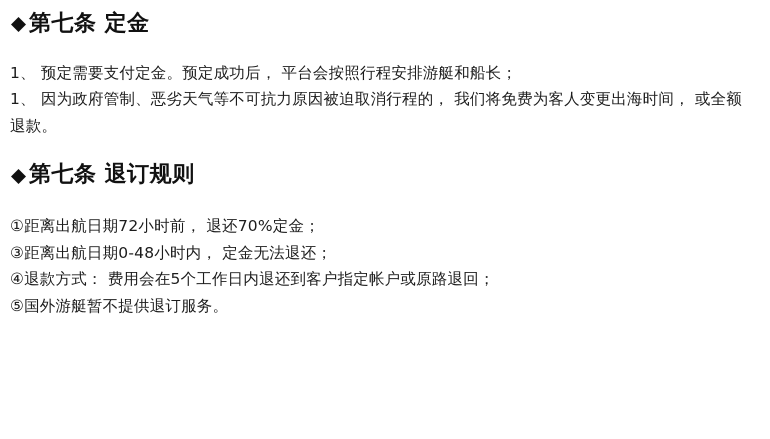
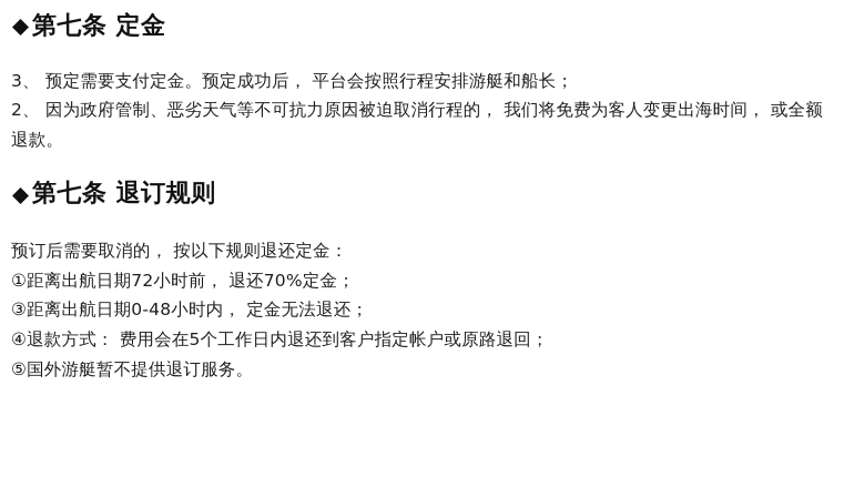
  第七条 定金
- 1、 预定需要支付定金。预定成功后， 平台会按照行程安排游艇和船长；
+ 3、 预定需要支付定金。预定成功后， 平台会按照行程安排游艇和船长；
- 1、 因为政府管制、恶劣天气等不可抗力原因被迫取消行程的， 我们将免费为客人变更出海时间， 或全额退款。
+ 2、 因为政府管制、恶劣天气等不可抗力原因被迫取消行程的， 我们将免费为客人变更出海时间， 或全额退款。
  第七条 退订规则
+ 预订后需要取消的， 按以下规则退还定金：
  ①距离出航日期72小时前， 退还70%定金；
  ③距离出航日期0-48小时内， 定金无法退还；
  ④退款方式： 费用会在5个工作日内退还到客户指定帐户或原路退回；
  ⑤国外游艇暂不提供退订服务。
